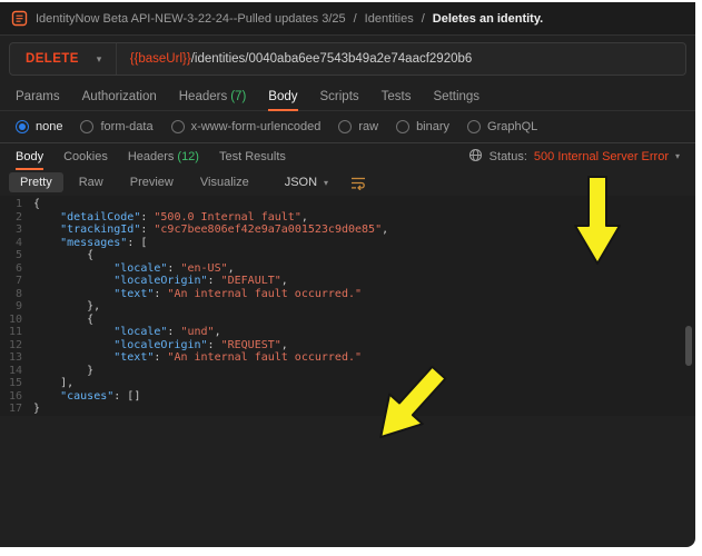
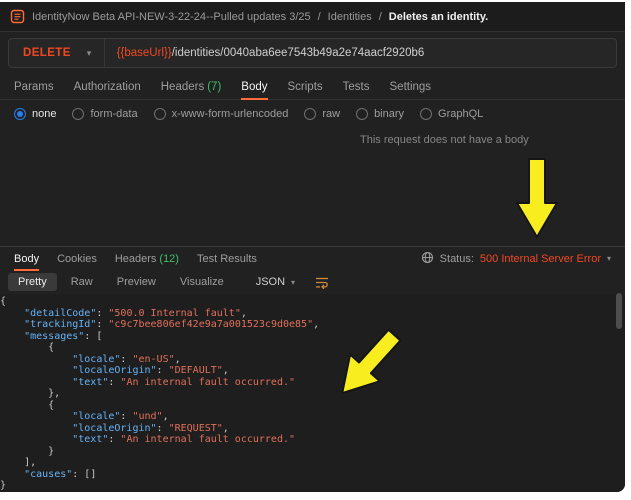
  IdentityNow Beta API-NEW-3-22-24--Pulled updates 3/25
  /
  Identities
  /
  Deletes an identity.
  DELETE
  ▾
  {{baseUrl}}
  /identities/0040aba6ee7543b49a2e74aacf2920b6
  Params
  Authorization
  Headers
  (7)
  Body
  Scripts
  Tests
  Settings
  none
  form-data
  x-www-form-urlencoded
  raw
  binary
  GraphQL
+ This request does not have a body
  Body
  Cookies
  Headers
  (12)
  Test Results
  Status:
  500 Internal Server Error
  ▾
  Pretty
  Raw
  Preview
  Visualize
  JSON
  ▾
- 1
- 2
- 3
- 4
- 5
- 6
- 7
- 8
- 9
- 10
- 11
- 12
- 13
- 14
- 15
- 16
- 17
  {
  "detailCode": "500.0 Internal fault",
  "trackingId": "c9c7bee806ef42e9a7a001523c9d0e85",
  "messages": [
  {
  "locale": "en-US",
  "localeOrigin": "DEFAULT",
  "text": "An internal fault occurred."
  },
  {
  "locale": "und",
  "localeOrigin": "REQUEST",
  "text": "An internal fault occurred."
  }
  ],
  "causes": []
  }
